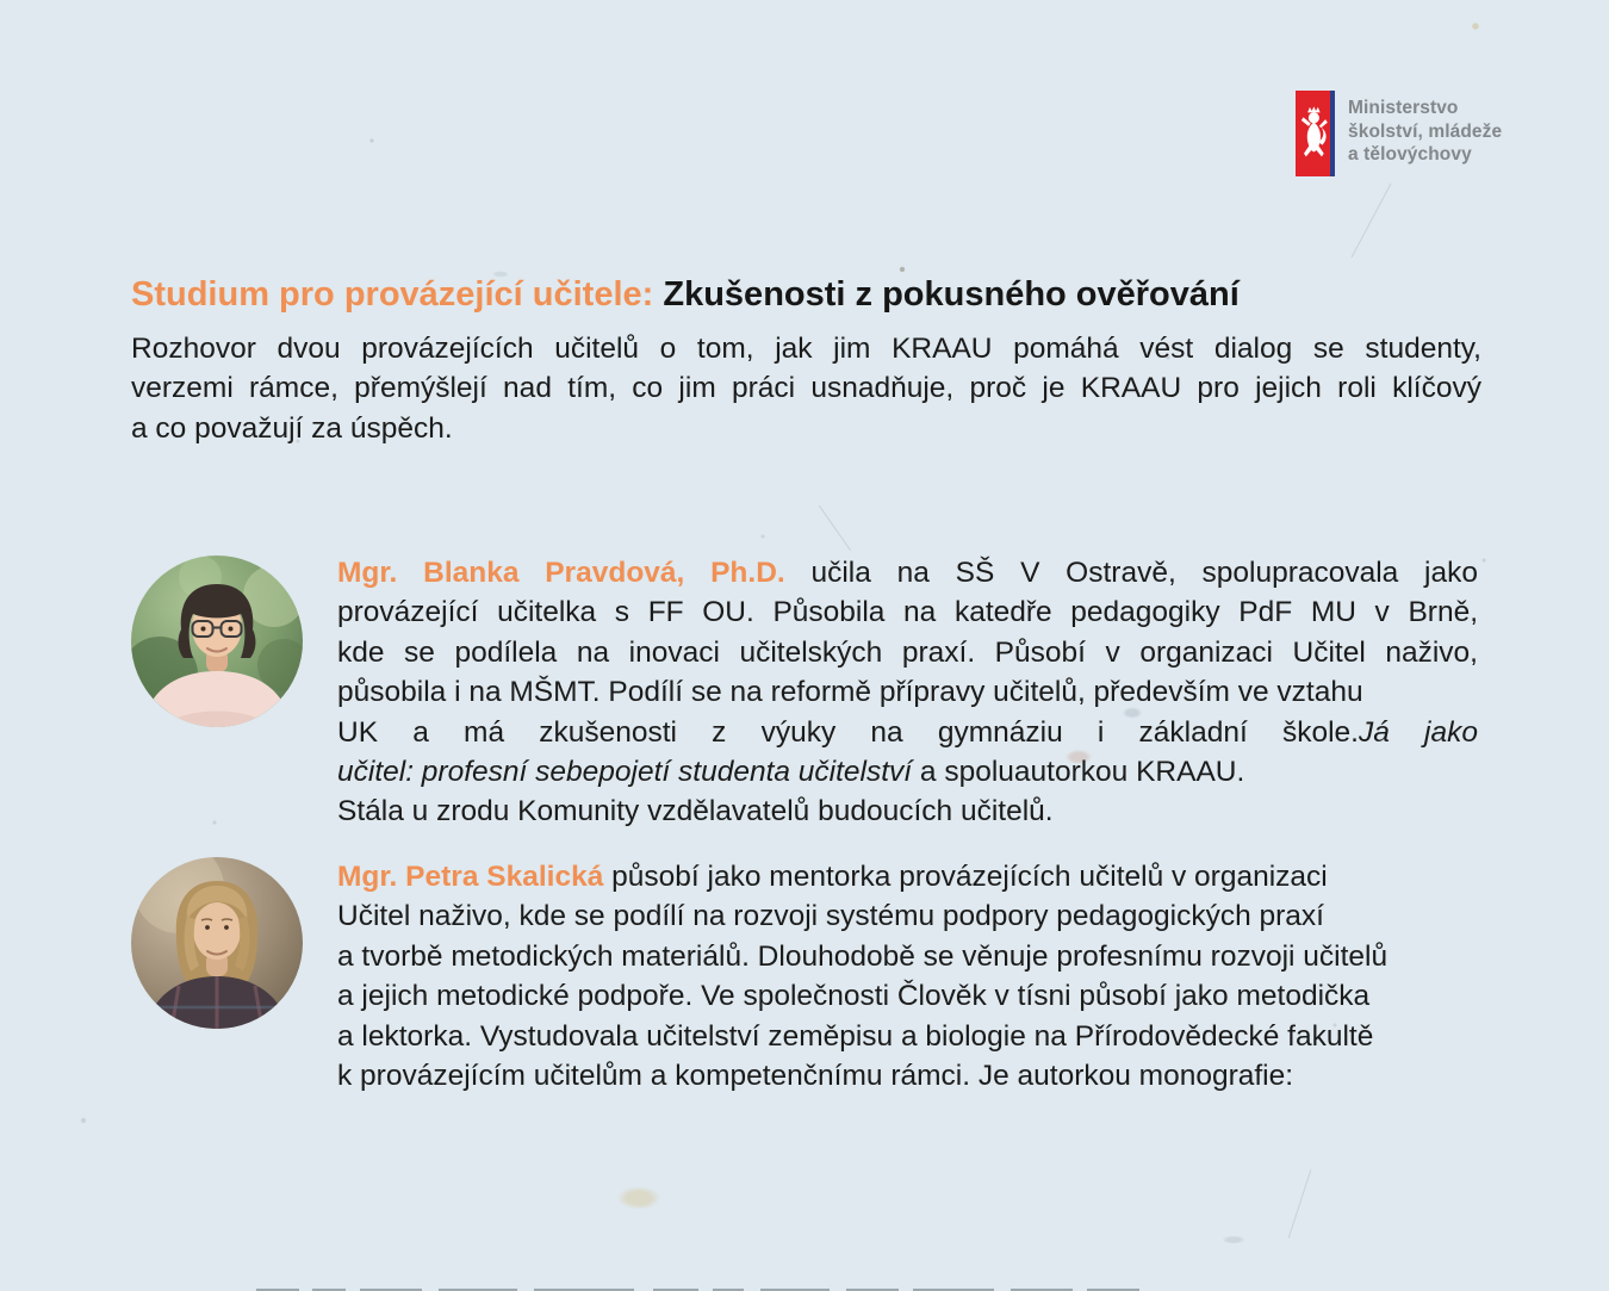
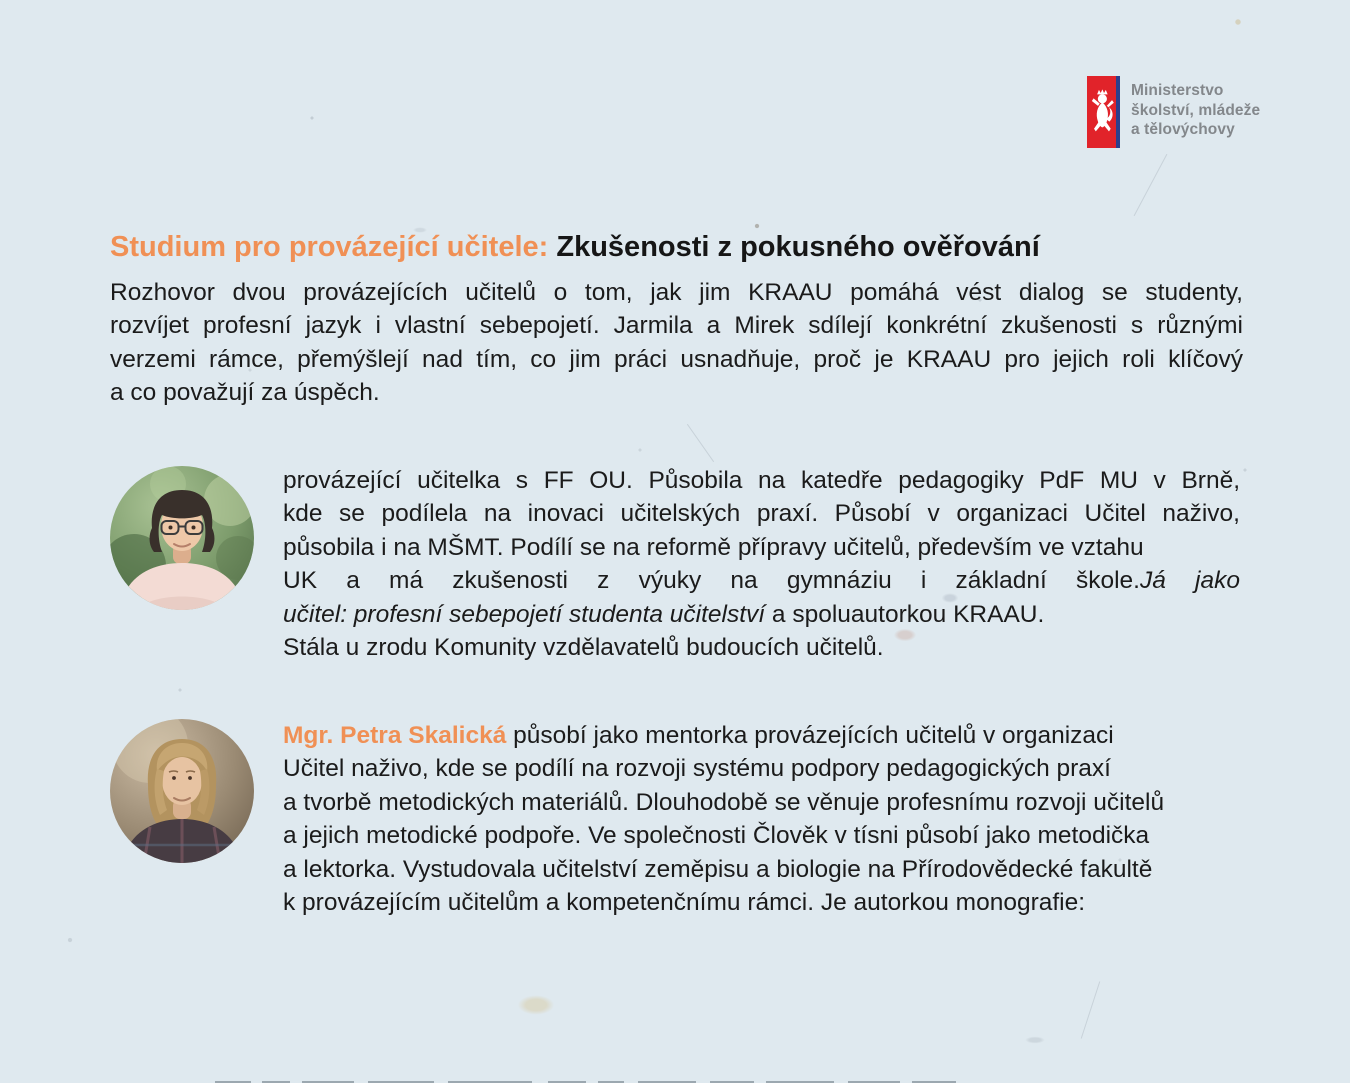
  Ministerstvo
  školství, mládeže
  a tělovýchovy
  Studium pro provázející učitele: Zkušenosti z pokusného ověřování
  Rozhovor dvou provázejících učitelů o tom, jak jim KRAAU pomáhá vést dialog se studenty,
+ rozvíjet profesní jazyk i vlastní sebepojetí. Jarmila a Mirek sdílejí konkrétní zkušenosti s různými
  verzemi rámce, přemýšlejí nad tím, co jim práci usnadňuje, proč je KRAAU pro jejich roli klíčový
  a co považují za úspěch.
- Mgr. Blanka Pravdová, Ph.D. učila na SŠ V Ostravě, spolupracovala jako
  provázející učitelka s FF OU. Působila na katedře pedagogiky PdF MU v Brně,
  kde se podílela na inovaci učitelských praxí. Působí v organizaci Učitel naživo,
  působila i na MŠMT. Podílí se na reformě přípravy učitelů, především ve vztahu
  UK a má zkušenosti z výuky na gymnáziu i základní škole.Já jako
  učitel: profesní sebepojetí studenta učitelství a spoluautorkou KRAAU.
  Stála u zrodu Komunity vzdělavatelů budoucích učitelů.
  Mgr. Petra Skalická působí jako mentorka provázejících učitelů v organizaci
  Učitel naživo, kde se podílí na rozvoji systému podpory pedagogických praxí
  a tvorbě metodických materiálů. Dlouhodobě se věnuje profesnímu rozvoji učitelů
  a jejich metodické podpoře. Ve společnosti Člověk v tísni působí jako metodička
  a lektorka. Vystudovala učitelství zeměpisu a biologie na Přírodovědecké fakultě
  k provázejícím učitelům a kompetenčnímu rámci. Je autorkou monografie:
